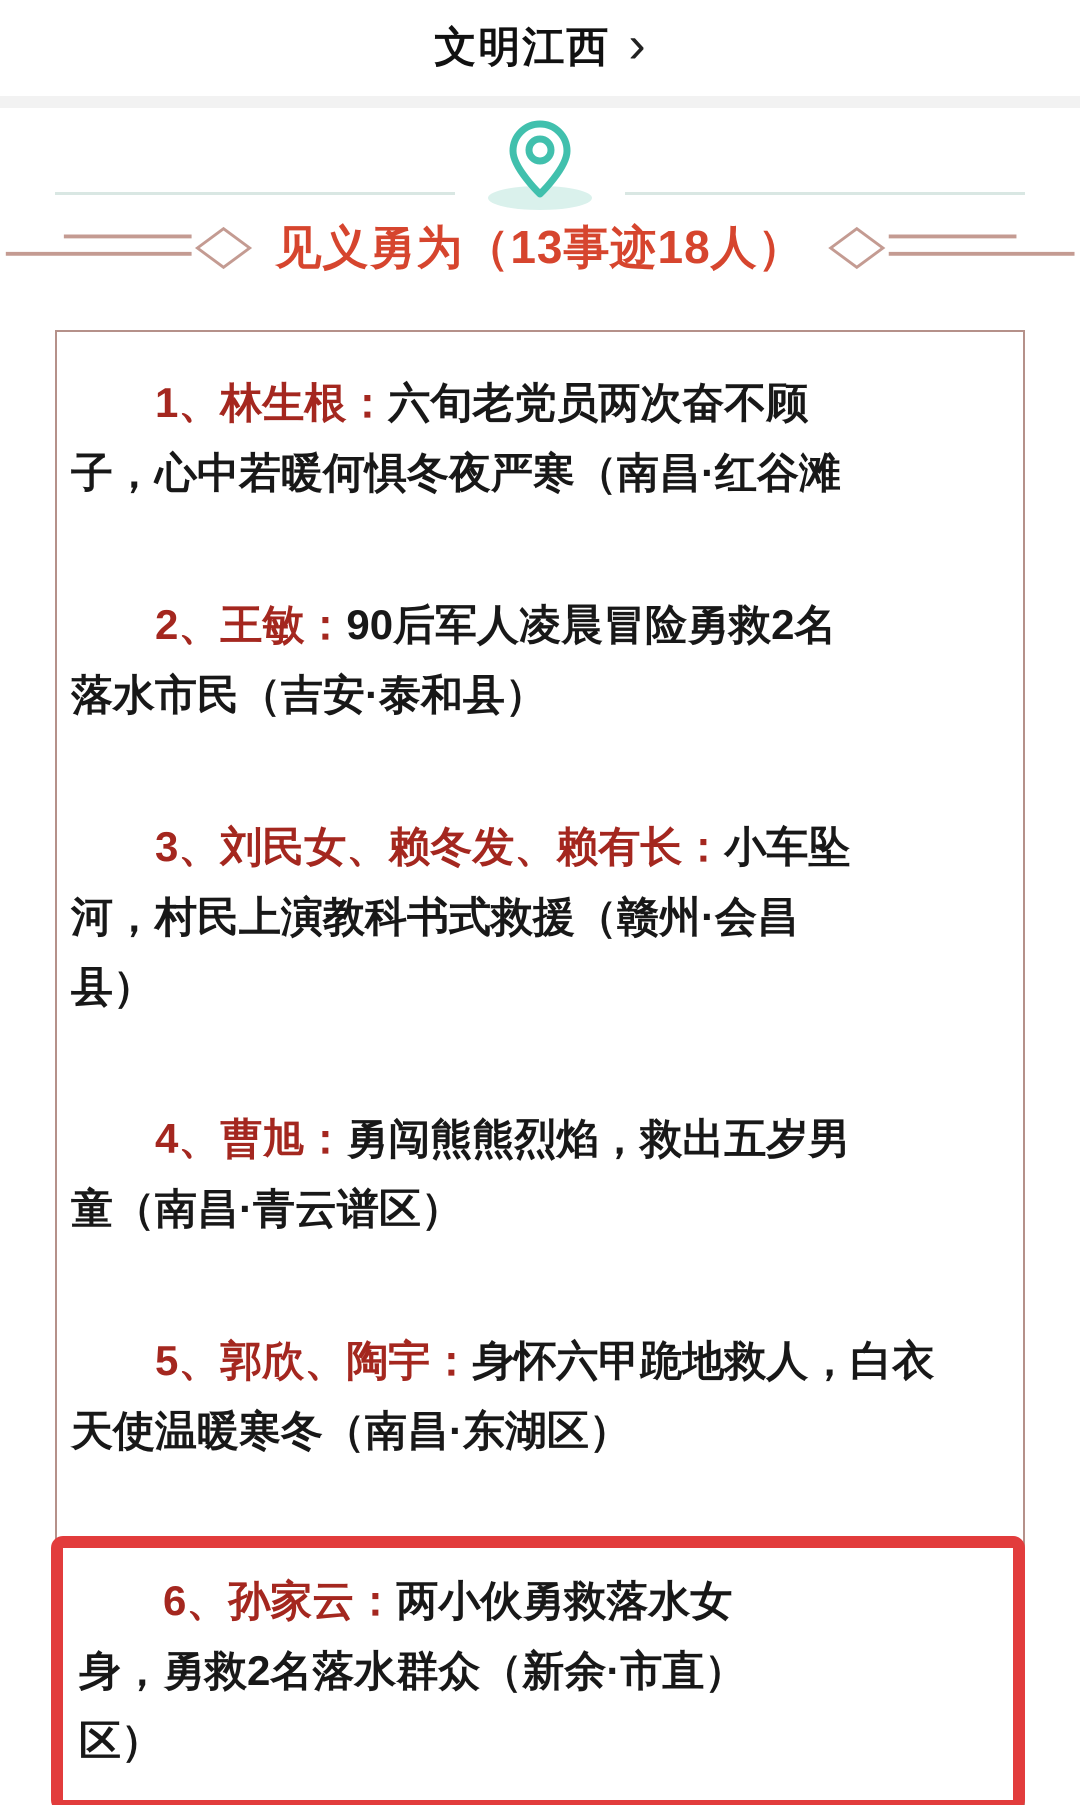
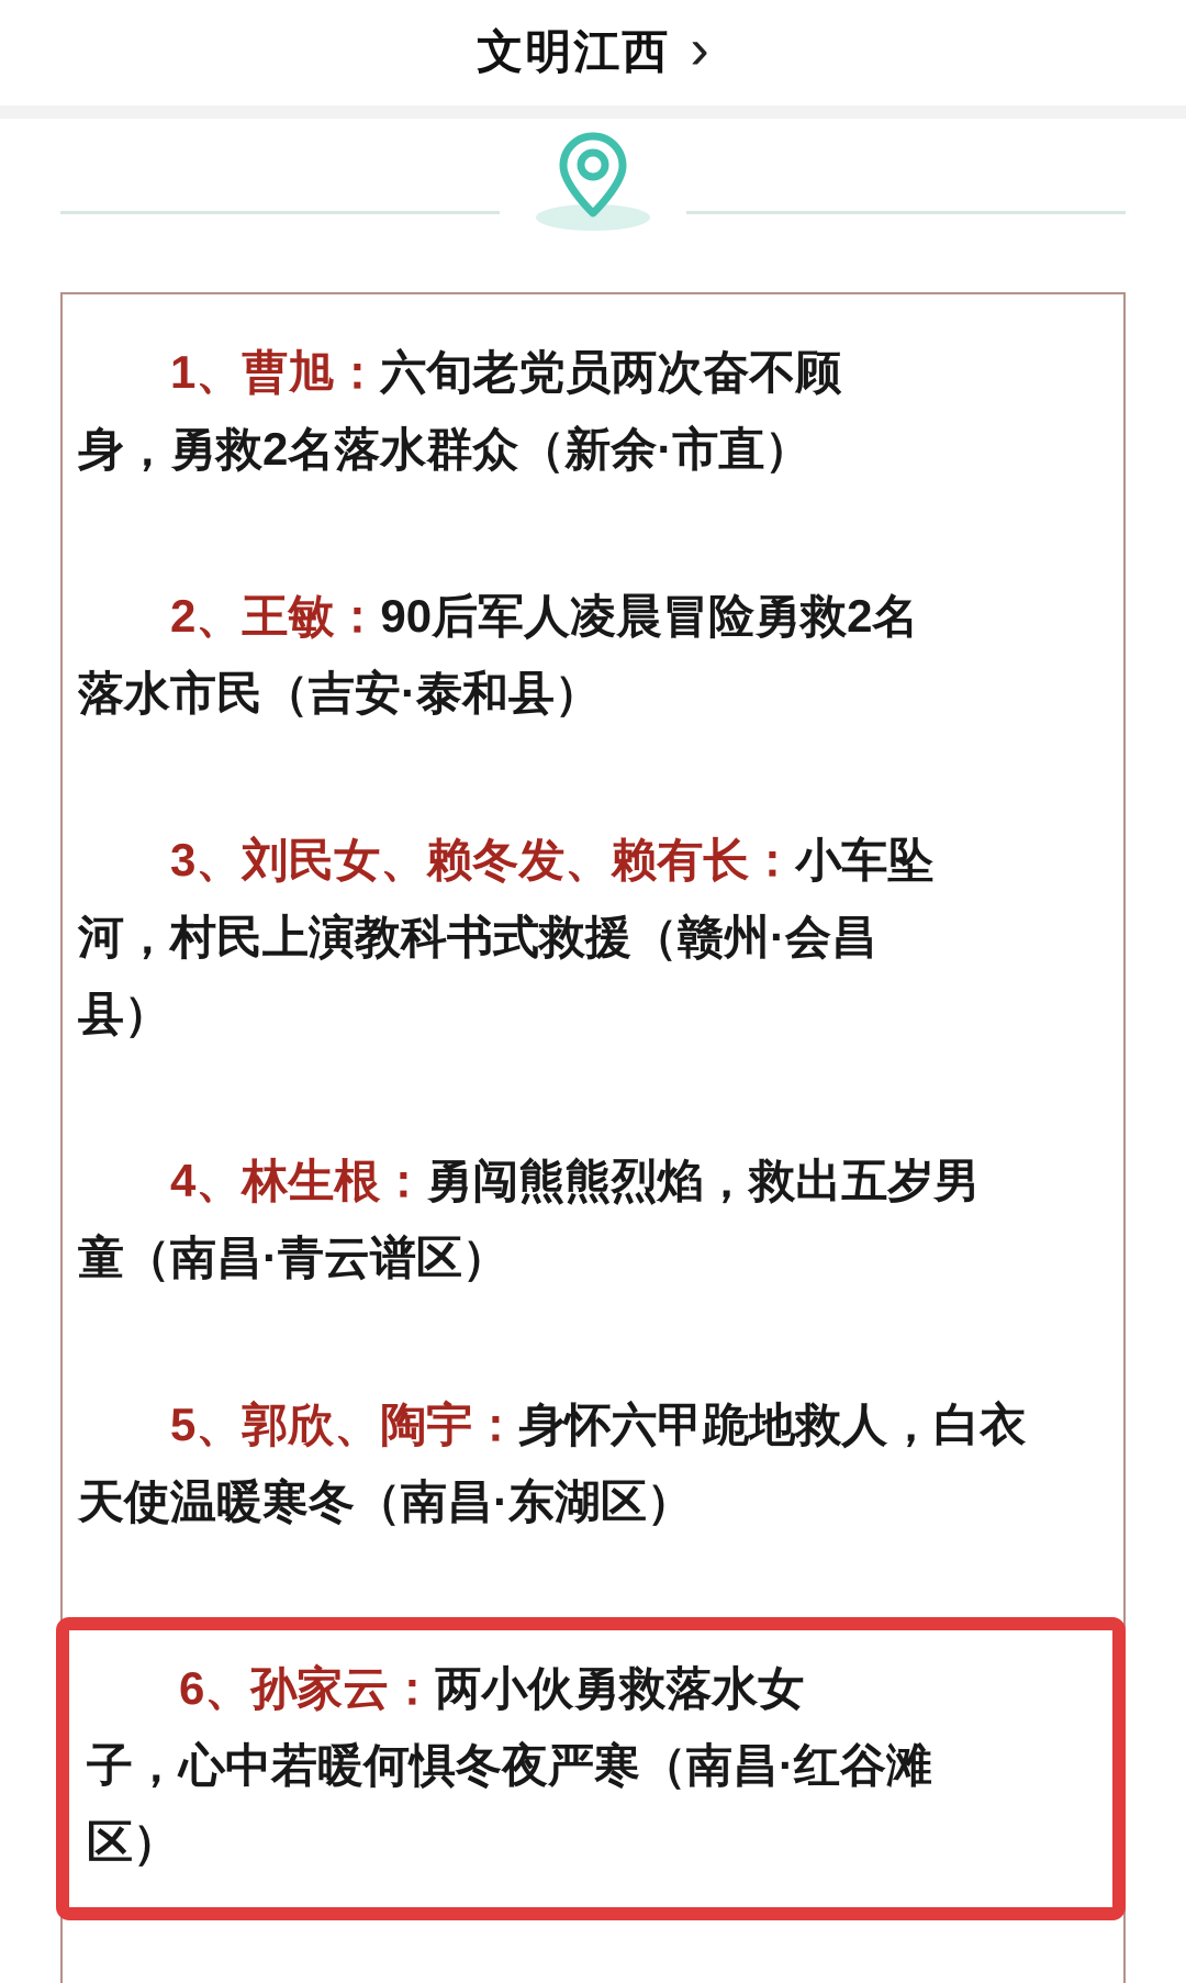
  文明江西
  ›
- 见义勇为（13事迹18人）
- 1、林生根：六旬老党员两次奋不顾
+ 1、曹旭：六旬老党员两次奋不顾
- 子，心中若暖何惧冬夜严寒（南昌·红谷滩
+ 身，勇救2名落水群众（新余·市直）
  2、王敏：90后军人凌晨冒险勇救2名
  落水市民（吉安·泰和县）
  3、刘民女、赖冬发、赖有长：小车坠
  河，村民上演教科书式救援（赣州·会昌
  县）
- 4、曹旭：勇闯熊熊烈焰，救出五岁男
+ 4、林生根：勇闯熊熊烈焰，救出五岁男
  童（南昌·青云谱区）
  5、郭欣、陶宇：身怀六甲跪地救人，白衣
  天使温暖寒冬（南昌·东湖区）
  6、孙家云：两小伙勇救落水女
- 身，勇救2名落水群众（新余·市直）
+ 子，心中若暖何惧冬夜严寒（南昌·红谷滩
  区）
